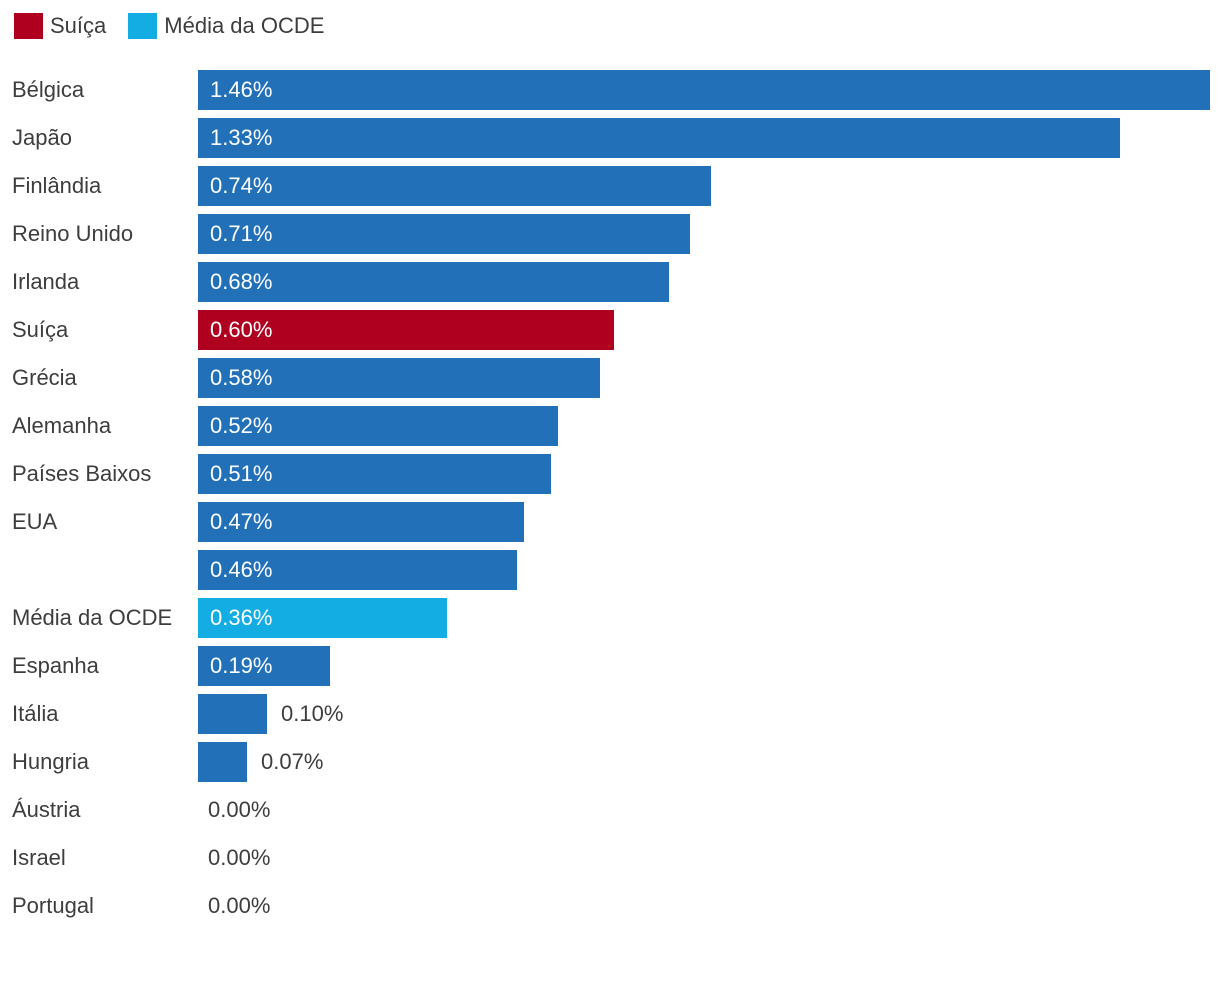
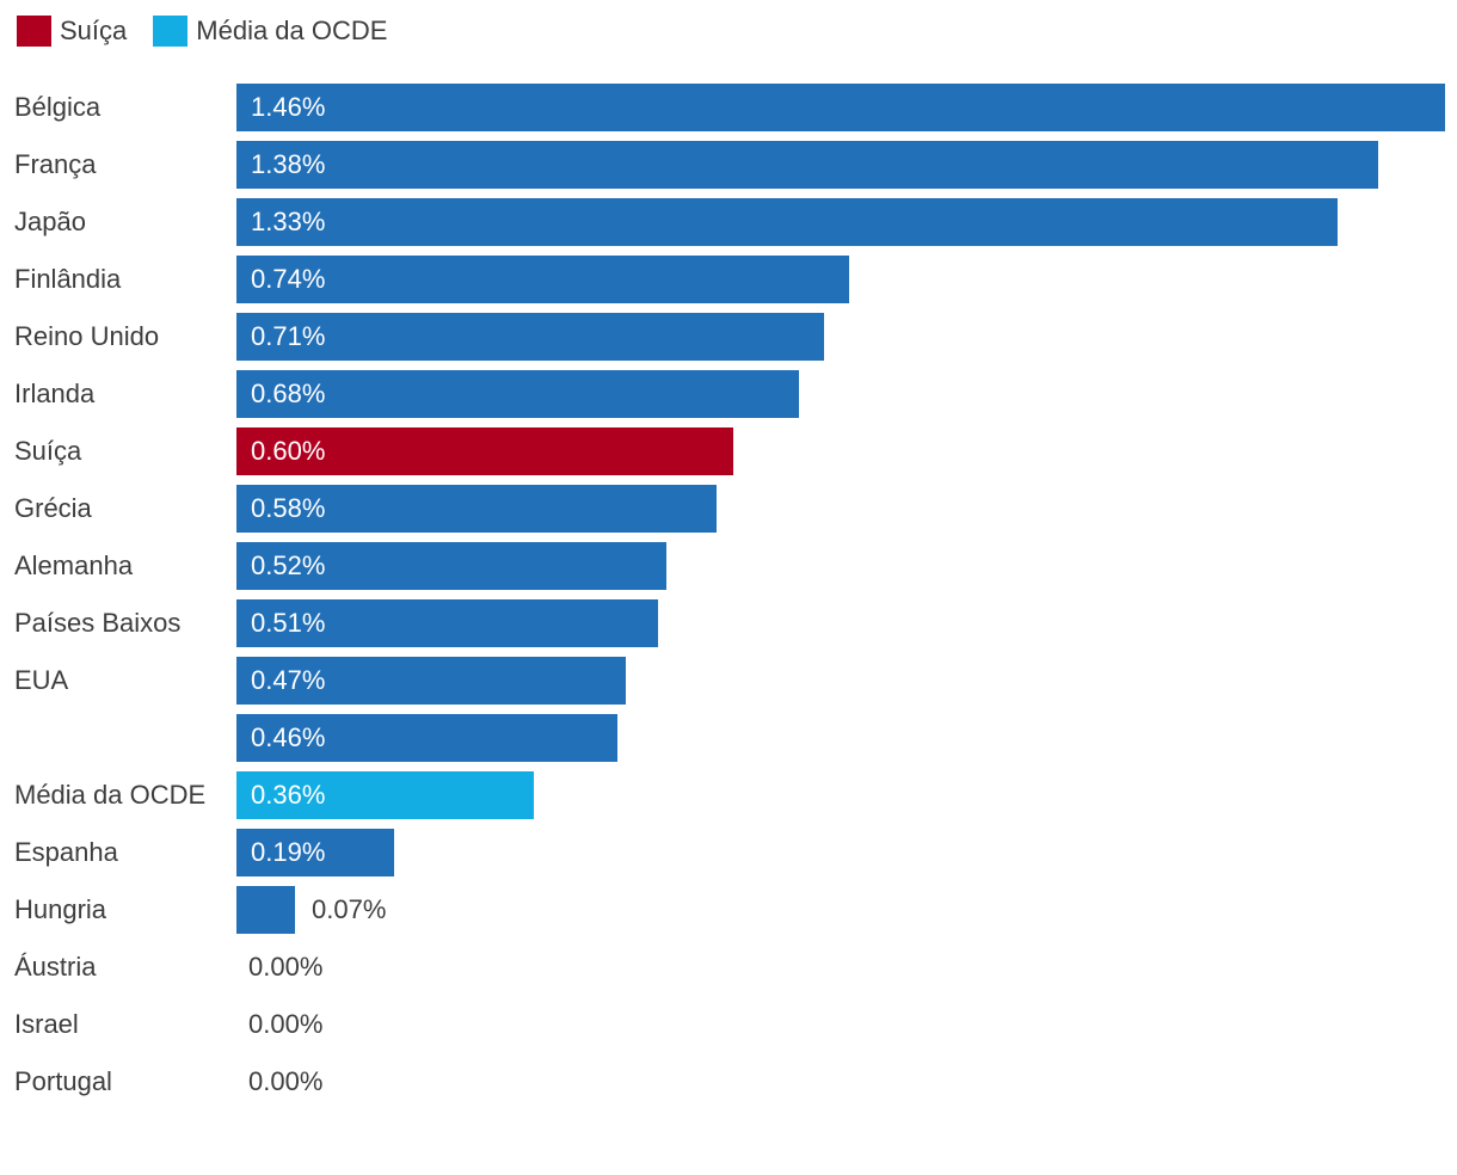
  Suíça
  Média da OCDE
  Bélgica
  1.46%
+ França
+ 1.38%
  Japão
  1.33%
  Finlândia
  0.74%
  Reino Unido
  0.71%
  Irlanda
  0.68%
  Suíça
  0.60%
  Grécia
  0.58%
  Alemanha
  0.52%
  Países Baixos
  0.51%
  EUA
  0.47%
  0.46%
  Média da OCDE
  0.36%
  Espanha
  0.19%
- Itália
- 0.10%
  Hungria
  0.07%
  Áustria
  0.00%
  Israel
  0.00%
  Portugal
  0.00%
